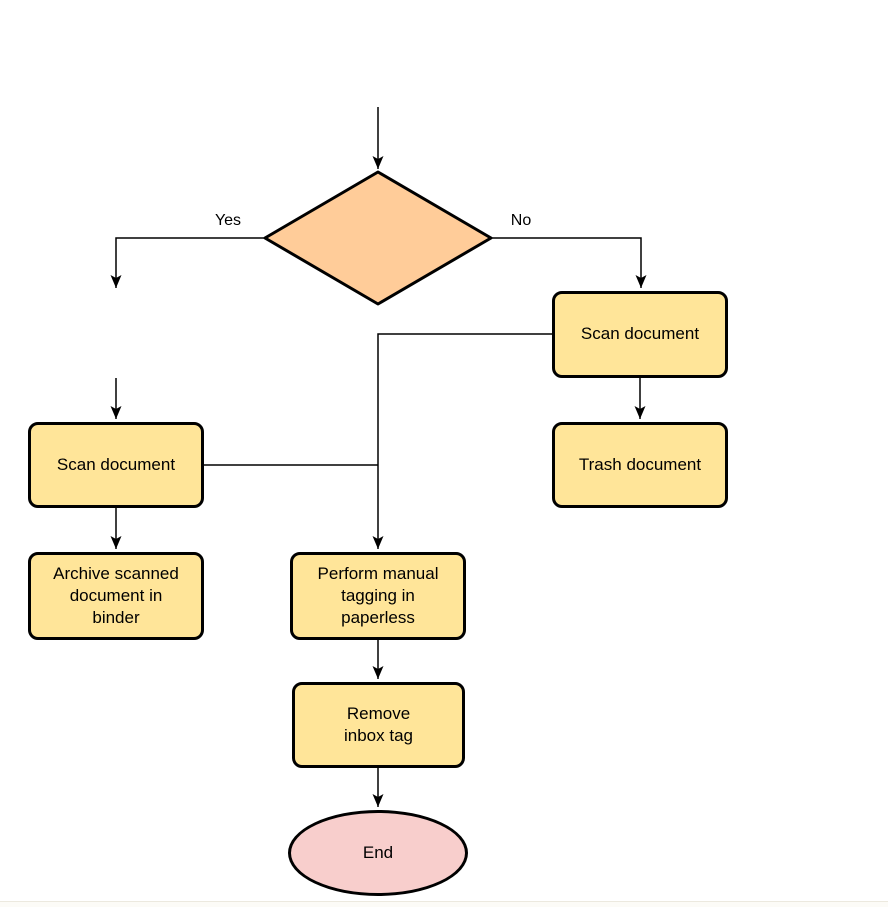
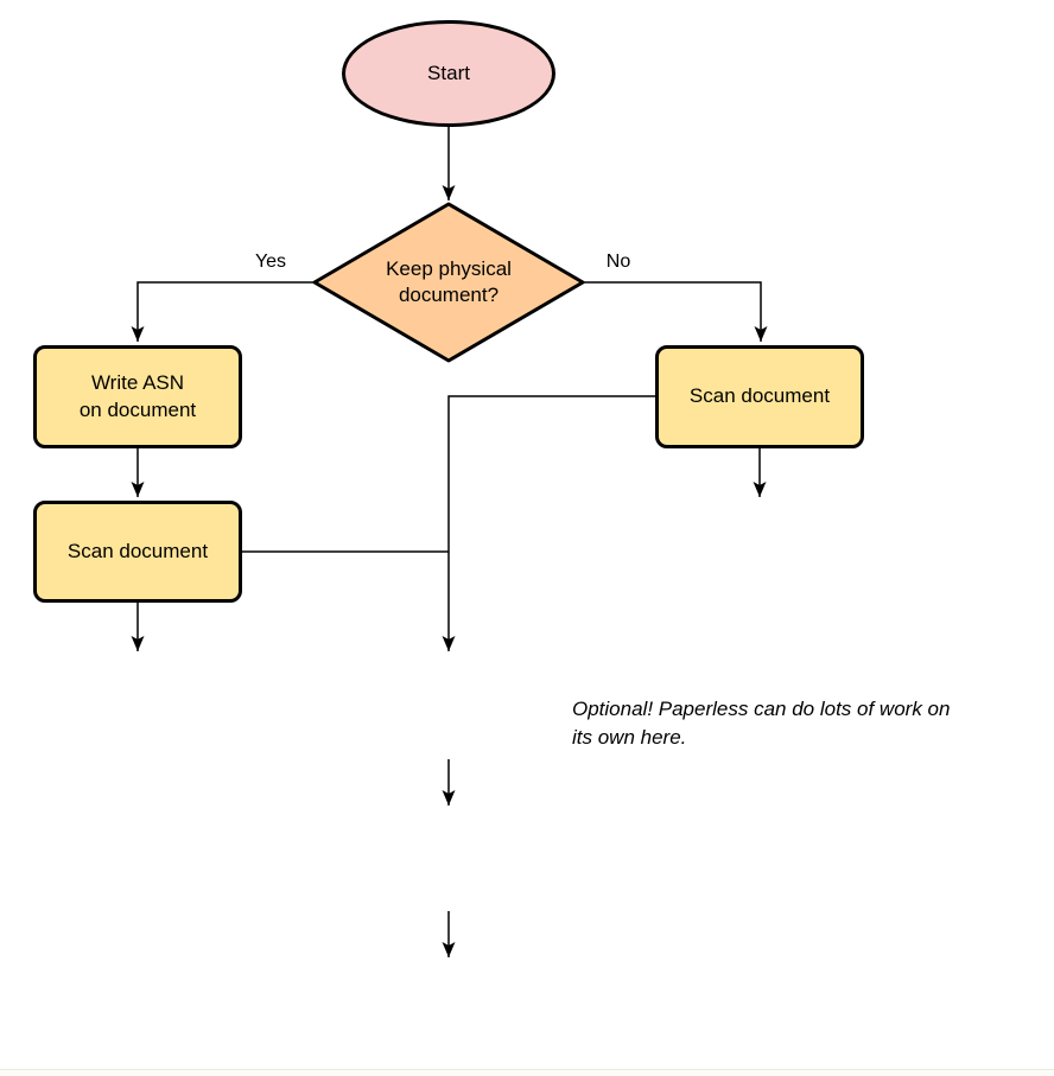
+ Start
+ Keep physical
+ document?
+ Write ASN
+ on document
  Scan document
- Archive scanned
- document in
- binder
  Scan document
- Trash document
- Perform manual
- tagging in
- paperless
- Remove
- inbox tag
- End
  Yes
  No
+ Optional! Paperless can do lots of work on
+ its own here.
